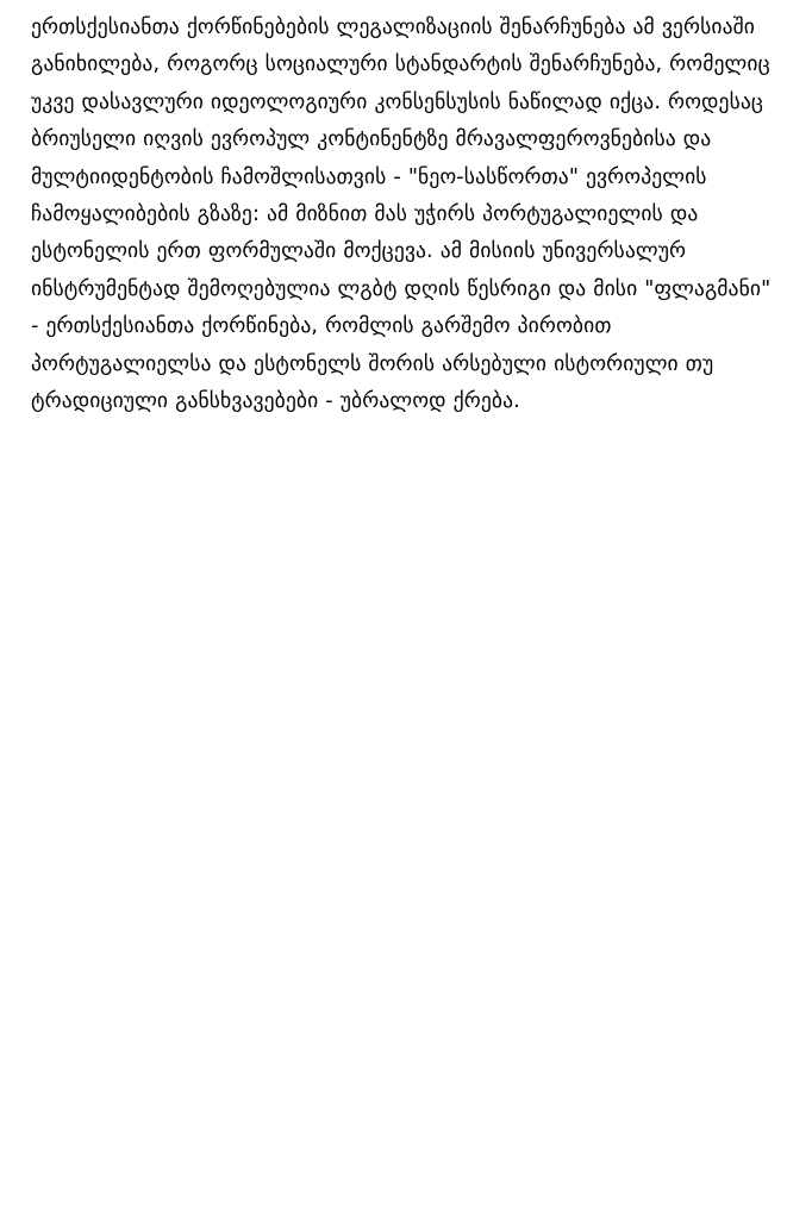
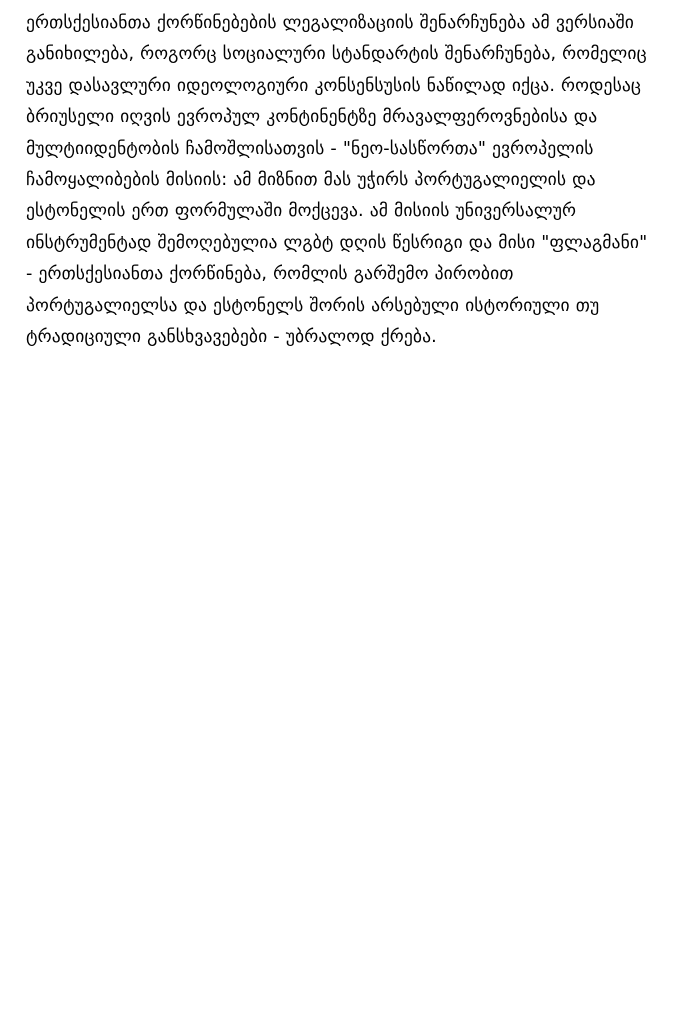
- ერთსქესიანთა ქორწინებების ლეგალიზაციის შენარჩუნება ამ ვერსიაში განიხილება, როგორც სოციალური სტანდარტის შენარჩუნება, რომელიც უკვე დასავლური იდეოლოგიური კონსენსუსის ნაწილად იქცა. როდესაც ბრიუსელი იღვის ევროპულ კონტინენტზე მრავალფეროვნებისა და მულტიიდენტობის ჩამოშლისათვის - "ნეო-სასწორთა" ევროპელის ჩამოყალიბების გზაზე: ამ მიზნით მას უჭირს პორტუგალიელის და ესტონელის ერთ ფორმულაში მოქცევა. ამ მისიის უნივერსალურ ინსტრუმენტად შემოღებულია ლგბტ დღის წესრიგი და მისი "ფლაგმანი" - ერთსქესიანთა ქორწინება, რომლის გარშემო პირობით პორტუგალიელსა და ესტონელს შორის არსებული ისტორიული თუ ტრადიციული განსხვავებები - უბრალოდ ქრება.
+ ერთსქესიანთა ქორწინებების ლეგალიზაციის შენარჩუნება ამ ვერსიაში განიხილება, როგორც სოციალური სტანდარტის შენარჩუნება, რომელიც უკვე დასავლური იდეოლოგიური კონსენსუსის ნაწილად იქცა. როდესაც ბრიუსელი იღვის ევროპულ კონტინენტზე მრავალფეროვნებისა და მულტიიდენტობის ჩამოშლისათვის - "ნეო-სასწორთა" ევროპელის ჩამოყალიბების მისიის: ამ მიზნით მას უჭირს პორტუგალიელის და ესტონელის ერთ ფორმულაში მოქცევა. ამ მისიის უნივერსალურ ინსტრუმენტად შემოღებულია ლგბტ დღის წესრიგი და მისი "ფლაგმანი" - ერთსქესიანთა ქორწინება, რომლის გარშემო პირობით პორტუგალიელსა და ესტონელს შორის არსებული ისტორიული თუ ტრადიციული განსხვავებები - უბრალოდ ქრება.
